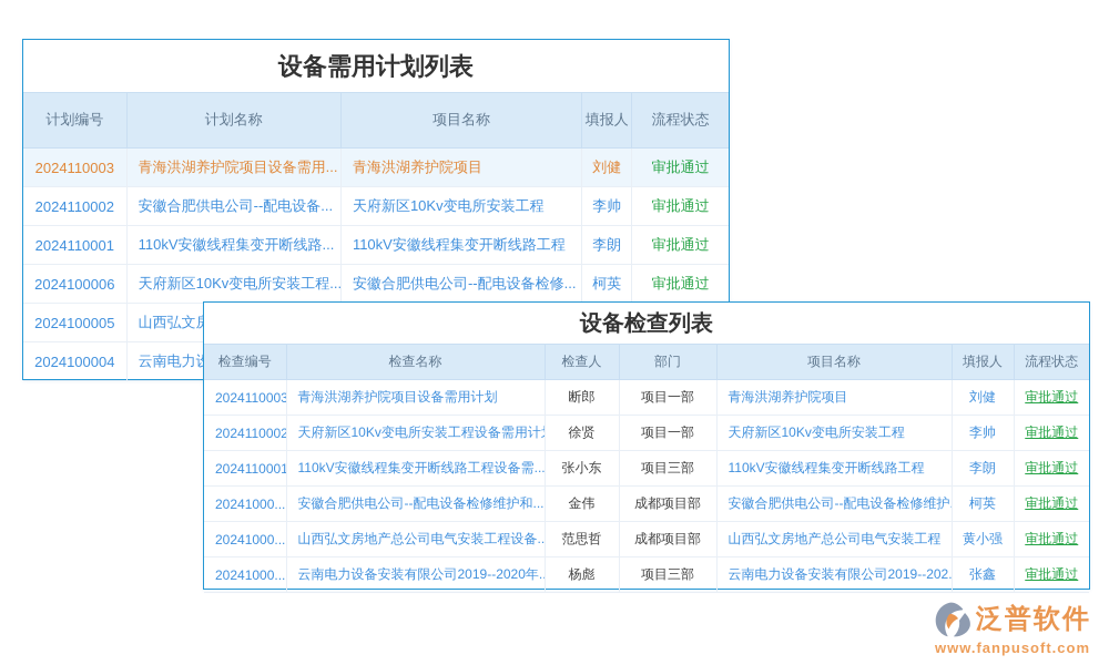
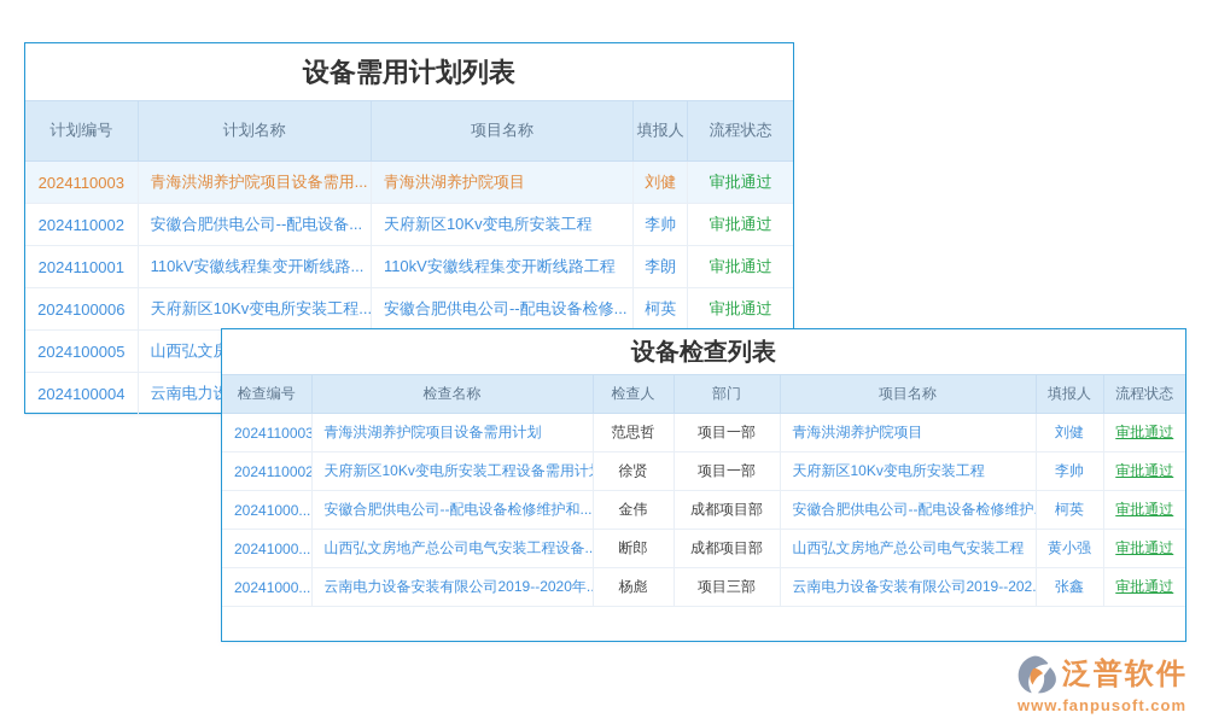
  设备需用计划列表
  计划编号	计划名称	项目名称	填报人	流程状态
  2024110003	青海洪湖养护院项目设备需用...	青海洪湖养护院项目	刘健	审批通过
  2024110002	安徽合肥供电公司--配电设备...	天府新区10Kv变电所安装工程	李帅	审批通过
  2024110001	110kV安徽线程集变开断线路...	110kV安徽线程集变开断线路工程	李朗	审批通过
  2024100006	天府新区10Kv变电所安装工程...	安徽合肥供电公司--配电设备检修...	柯英	审批通过
  2024100005	山西弘文
  2024100004	云南电力
  设备检查列表
  检查编号	检查名称	检查人	部门	项目名称	填报人	流程状态
- 2024110003	青海洪湖养护院项目设备需用计划	断郎	项目一部	青海洪湖养护院项目	刘健	审批通过
+ 2024110003	青海洪湖养护院项目设备需用计划	范思哲	项目一部	青海洪湖养护院项目	刘健	审批通过
  2024110002	天府新区10Kv变电所安装工程设备需用计	徐贤	项目一部	天府新区10Kv变电所安装工程	李帅	审批通过
- 2024110001	110kV安徽线程集变开断线路工程设备需...	张小东	项目三部	110kV安徽线程集变开断线路工程	李朗	审批通过
  20241000...	安徽合肥供电公司--配电设备检修维护和...	金伟	成都项目部	安徽合肥供电公司--配电设备检修维护	柯英	审批通过
- 20241000...	山西弘文房地产总公司电气安装工程设备..	范思哲	成都项目部	山西弘文房地产总公司电气安装工程	黄小强	审批通过
+ 20241000...	山西弘文房地产总公司电气安装工程设备..	断郎	成都项目部	山西弘文房地产总公司电气安装工程	黄小强	审批通过
  20241000...	云南电力设备安装有限公司2019--2020年..	杨彪	项目三部	云南电力设备安装有限公司2019--202.	张鑫	审批通过
  泛普软件
  www.fanpusoft.com
